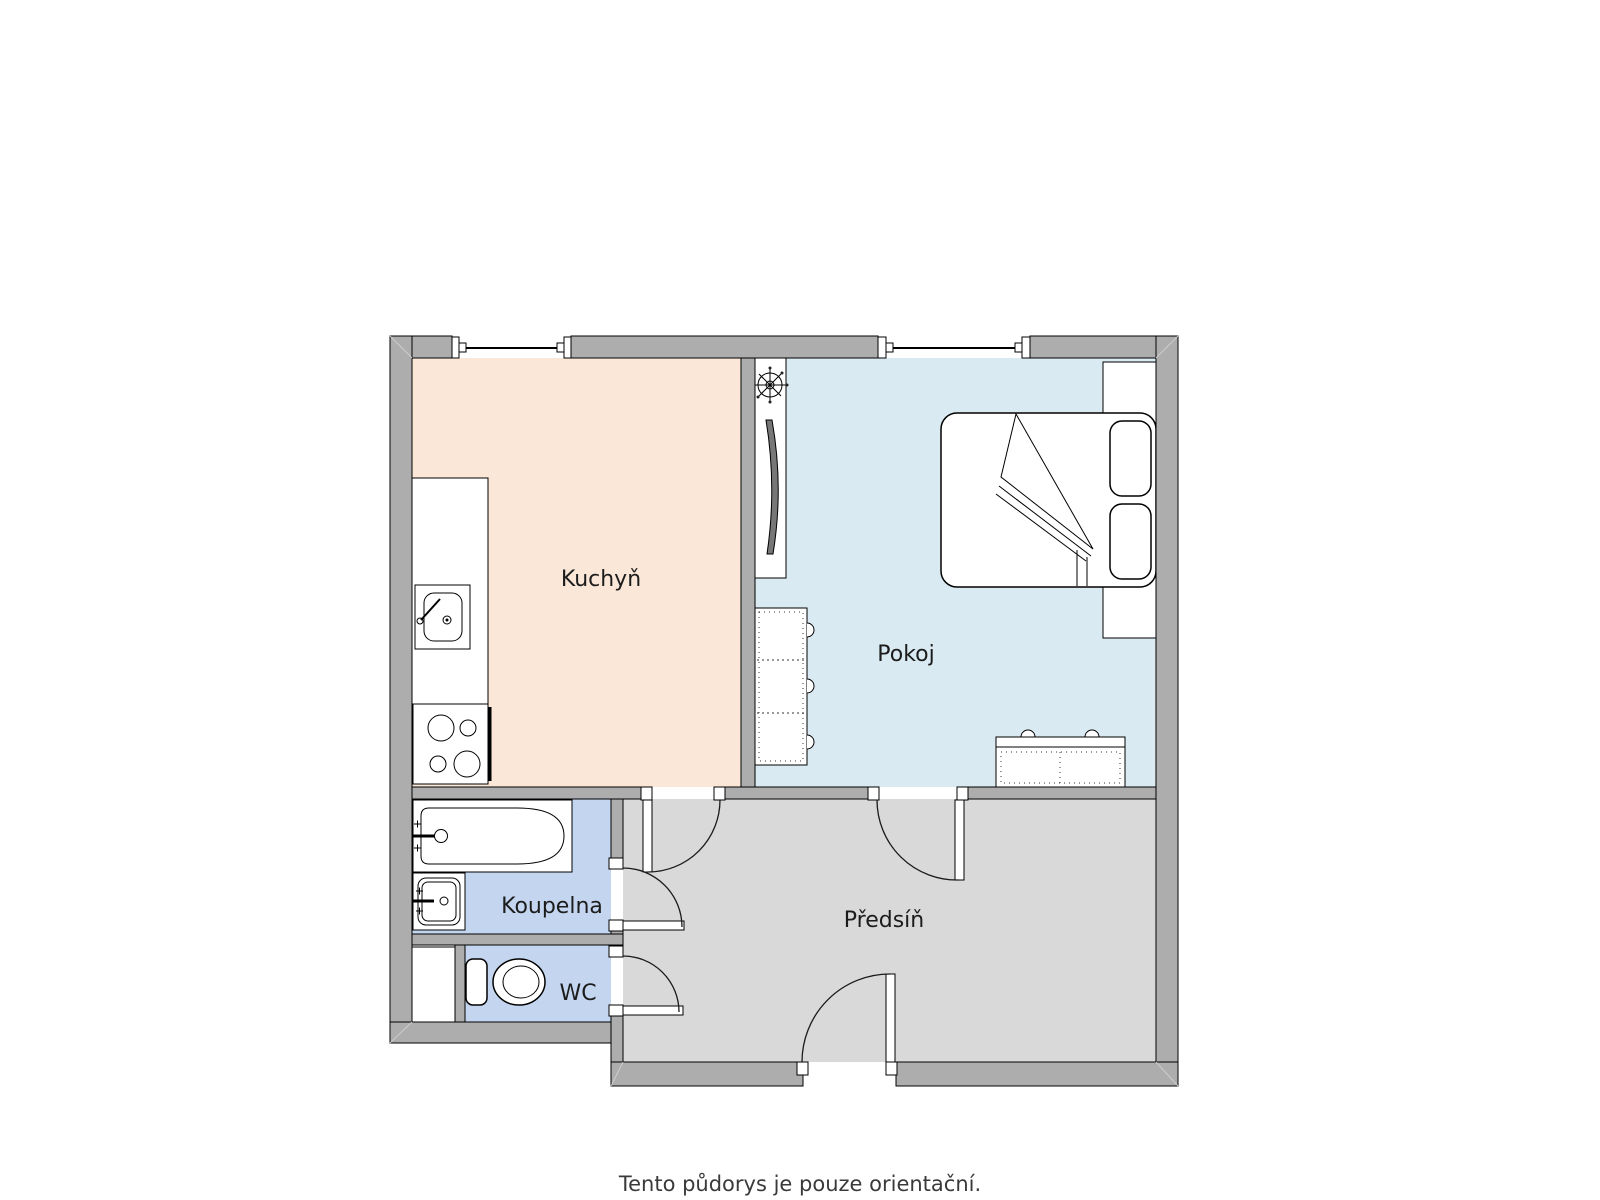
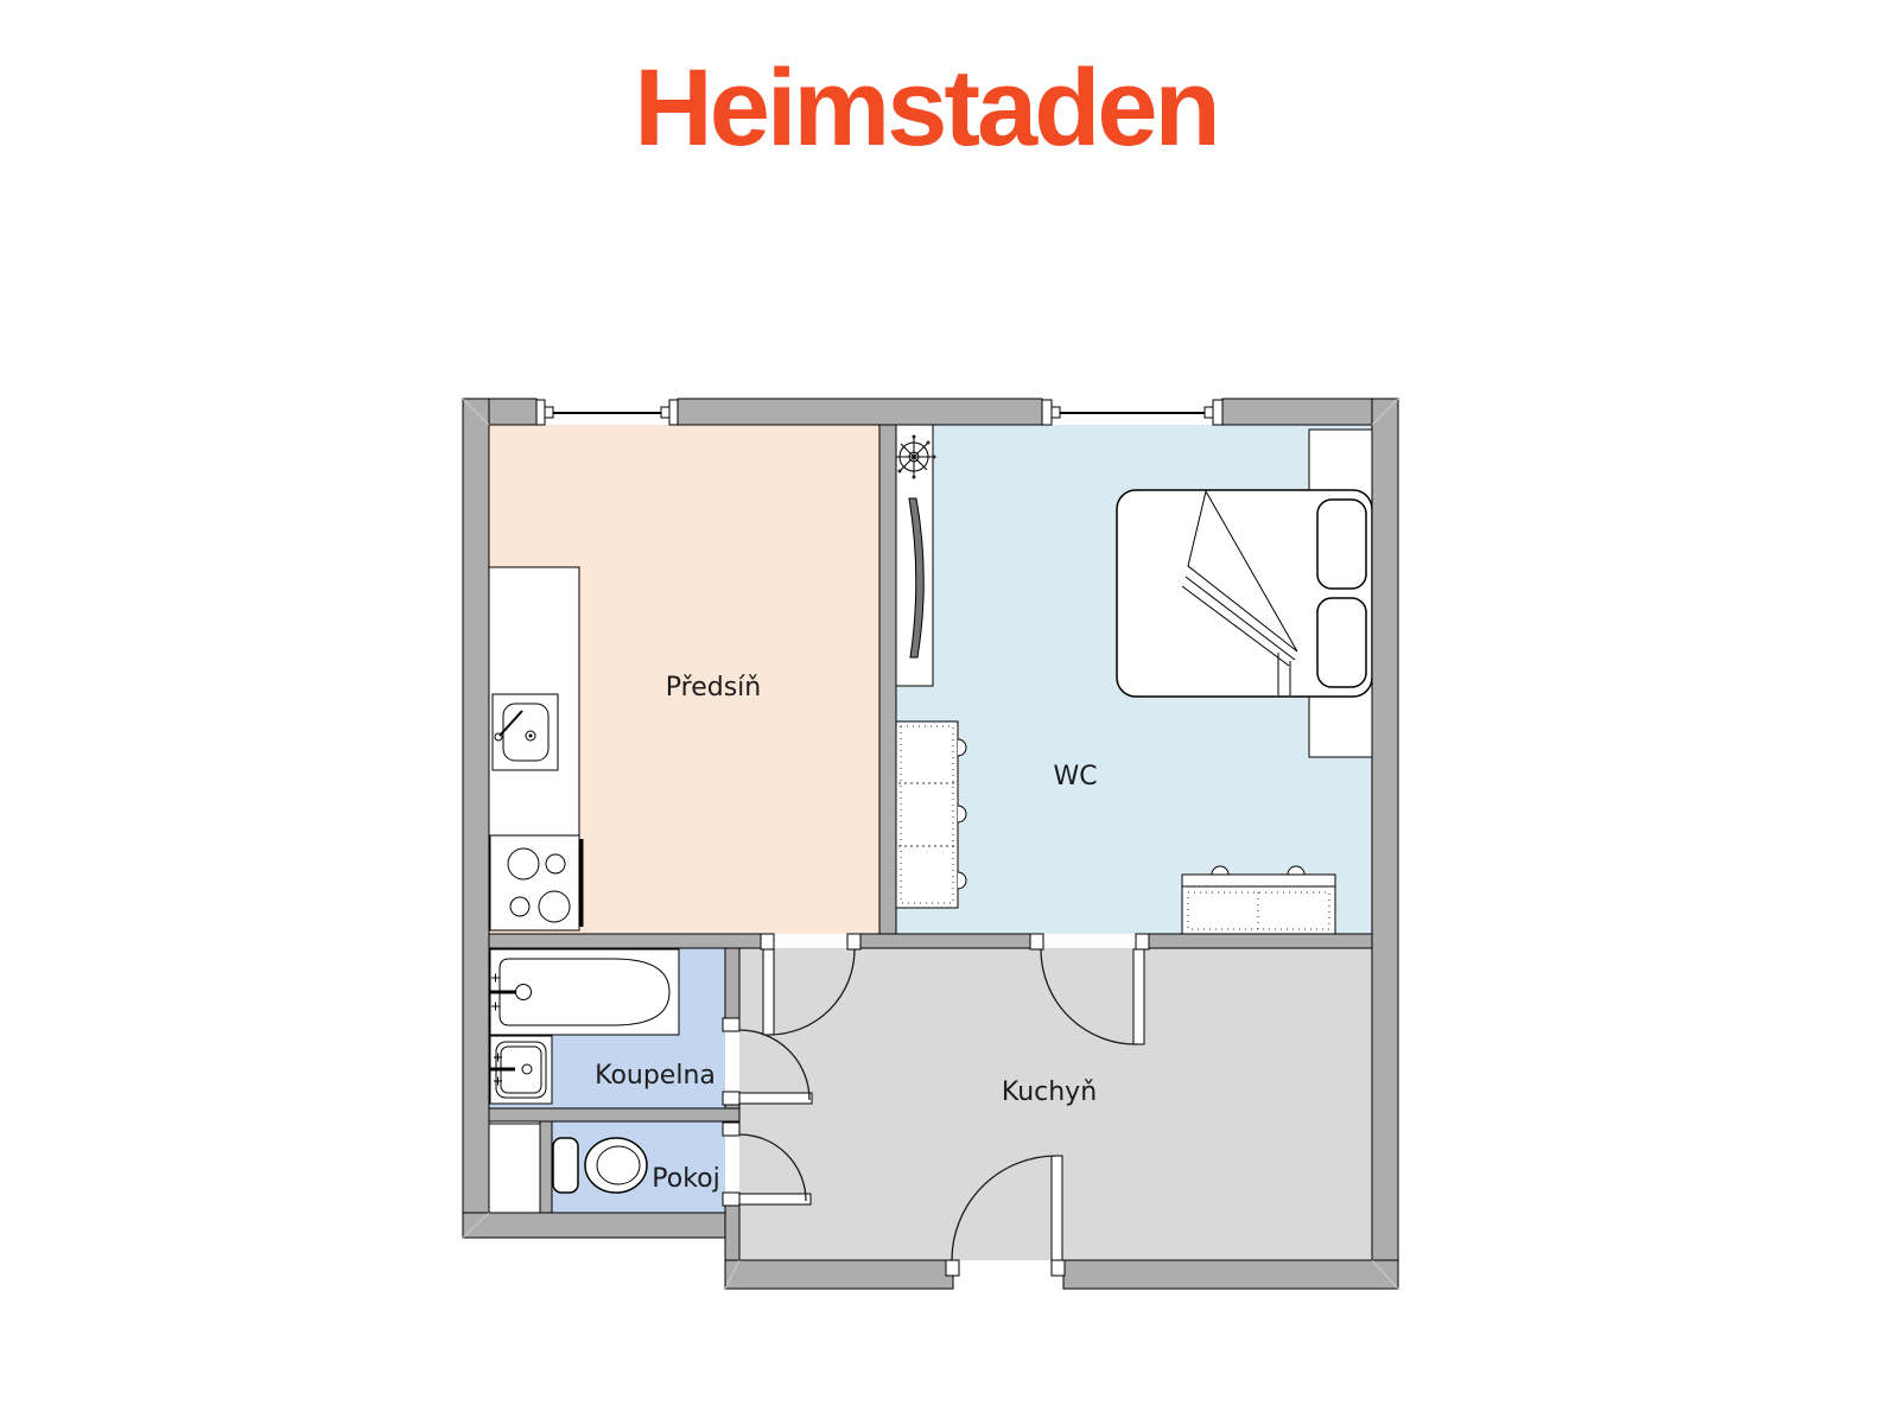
+ Heimstaden
- Kuchyň
+ Předsíň
- Pokoj
+ WC
  Koupelna
- WC
+ Pokoj
- Předsíň
+ Kuchyň
- Tento půdorys je pouze orientační.
